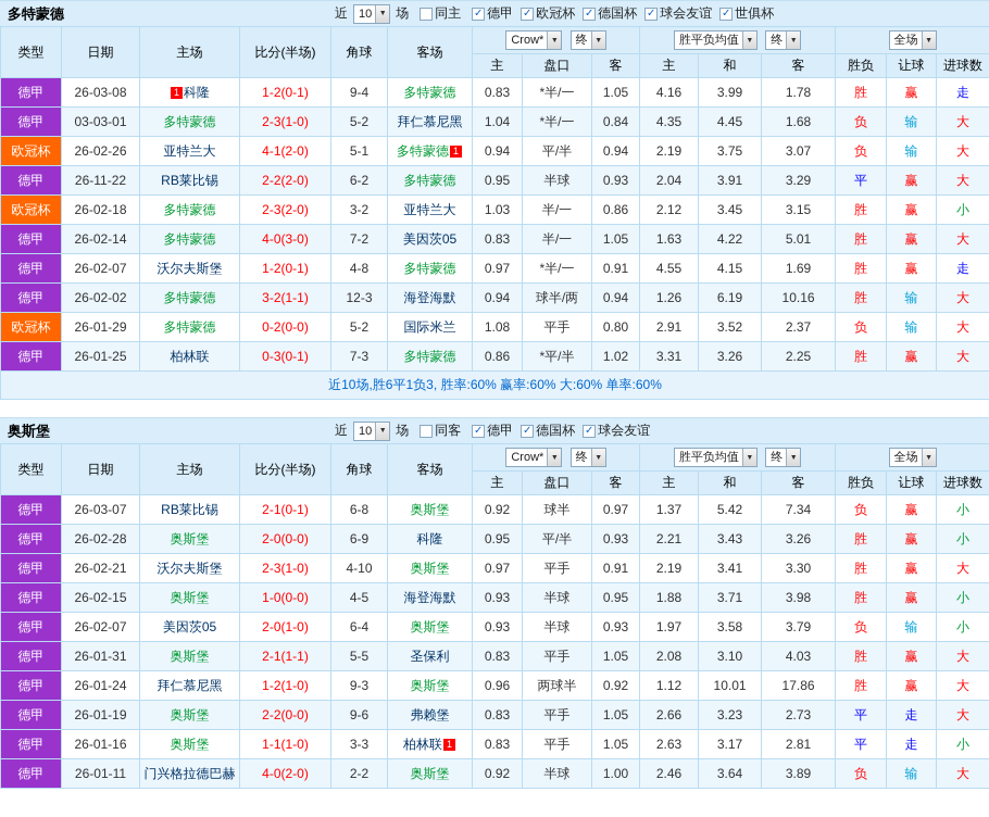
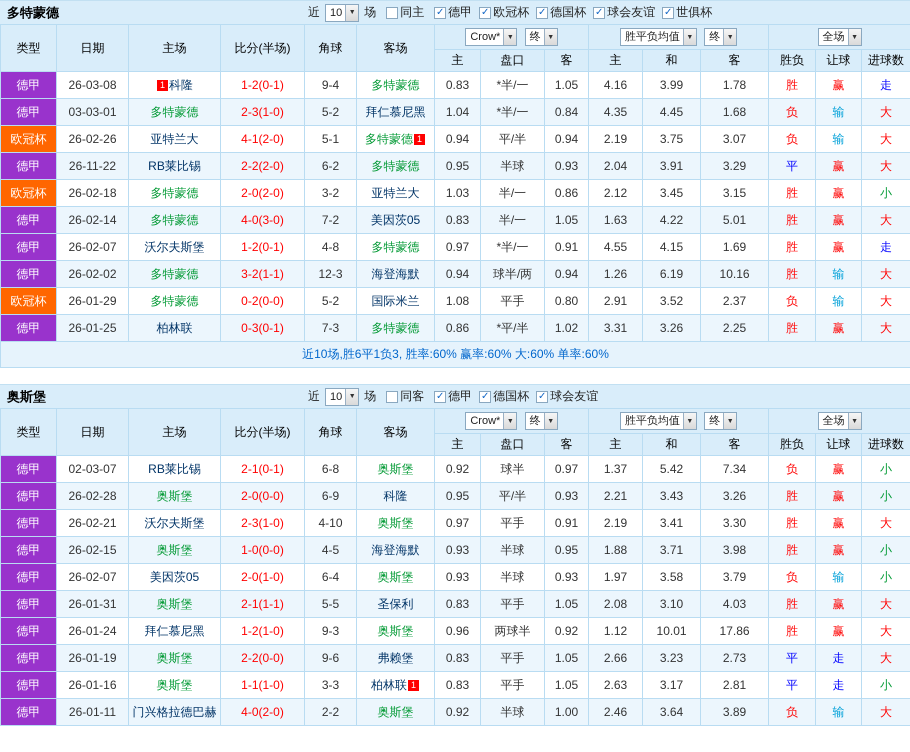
  多特蒙德
  近
  10
  场
  同主
  ✓
  德甲
  ✓
  欧冠杯
  ✓
  德国杯
  ✓
  球会友谊
  ✓
  世俱杯
  类型	日期	主场	比分(半场)	角球	客场	Crow* 终	胜平负均值 终	全场
  主	盘口	客	主	和	客	胜负	让球	进球数
  德甲	26-03-08	1 科隆	1-2(0-1)	9-4	多特蒙德	0.83	*半/一	1.05	4.16	3.99	1.78	胜	赢	走
  德甲	03-03-01	多特蒙德	2-3(1-0)	5-2	拜仁慕尼黑	1.04	*半/一	0.84	4.35	4.45	1.68	负	输	大
  欧冠杯	26-02-26	亚特兰大	4-1(2-0)	5-1	多特蒙德 1	0.94	平/半	0.94	2.19	3.75	3.07	负	输	大
  德甲	26-11-22	RB莱比锡	2-2(2-0)	6-2	多特蒙德	0.95	半球	0.93	2.04	3.91	3.29	平	赢	大
- 欧冠杯	26-02-18	多特蒙德	2-3(2-0)	3-2	亚特兰大	1.03	半/一	0.86	2.12	3.45	3.15	胜	赢	小
+ 欧冠杯	26-02-18	多特蒙德	2-0(2-0)	3-2	亚特兰大	1.03	半/一	0.86	2.12	3.45	3.15	胜	赢	小
  德甲	26-02-14	多特蒙德	4-0(3-0)	7-2	美因茨05	0.83	半/一	1.05	1.63	4.22	5.01	胜	赢	大
  德甲	26-02-07	沃尔夫斯堡	1-2(0-1)	4-8	多特蒙德	0.97	*半/一	0.91	4.55	4.15	1.69	胜	赢	走
  德甲	26-02-02	多特蒙德	3-2(1-1)	12-3	海登海默	0.94	球半/两	0.94	1.26	6.19	10.16	胜	输	大
  欧冠杯	26-01-29	多特蒙德	0-2(0-0)	5-2	国际米兰	1.08	平手	0.80	2.91	3.52	2.37	负	输	大
  德甲	26-01-25	柏林联	0-3(0-1)	7-3	多特蒙德	0.86	*平/半	1.02	3.31	3.26	2.25	胜	赢	大
  近10场,胜6平1负3, 胜率:60% 赢率:60% 大:60% 单率:60%
  奥斯堡
  近
  10
  场
  同客
  ✓
  德甲
  ✓
  德国杯
  ✓
  球会友谊
  类型	日期	主场	比分(半场)	角球	客场	Crow* 终	胜平负均值 终	全场
  主	盘口	客	主	和	客	胜负	让球	进球数
- 德甲	26-03-07	RB莱比锡	2-1(0-1)	6-8	奥斯堡	0.92	球半	0.97	1.37	5.42	7.34	负	赢	小
+ 德甲	02-03-07	RB莱比锡	2-1(0-1)	6-8	奥斯堡	0.92	球半	0.97	1.37	5.42	7.34	负	赢	小
  德甲	26-02-28	奥斯堡	2-0(0-0)	6-9	科隆	0.95	平/半	0.93	2.21	3.43	3.26	胜	赢	小
  德甲	26-02-21	沃尔夫斯堡	2-3(1-0)	4-10	奥斯堡	0.97	平手	0.91	2.19	3.41	3.30	胜	赢	大
  德甲	26-02-15	奥斯堡	1-0(0-0)	4-5	海登海默	0.93	半球	0.95	1.88	3.71	3.98	胜	赢	小
  德甲	26-02-07	美因茨05	2-0(1-0)	6-4	奥斯堡	0.93	半球	0.93	1.97	3.58	3.79	负	输	小
  德甲	26-01-31	奥斯堡	2-1(1-1)	5-5	圣保利	0.83	平手	1.05	2.08	3.10	4.03	胜	赢	大
  德甲	26-01-24	拜仁慕尼黑	1-2(1-0)	9-3	奥斯堡	0.96	两球半	0.92	1.12	10.01	17.86	胜	赢	大
  德甲	26-01-19	奥斯堡	2-2(0-0)	9-6	弗赖堡	0.83	平手	1.05	2.66	3.23	2.73	平	走	大
  德甲	26-01-16	奥斯堡	1-1(1-0)	3-3	柏林联 1	0.83	平手	1.05	2.63	3.17	2.81	平	走	小
  德甲	26-01-11	门兴格拉德巴赫	4-0(2-0)	2-2	奥斯堡	0.92	半球	1.00	2.46	3.64	3.89	负	输	大
